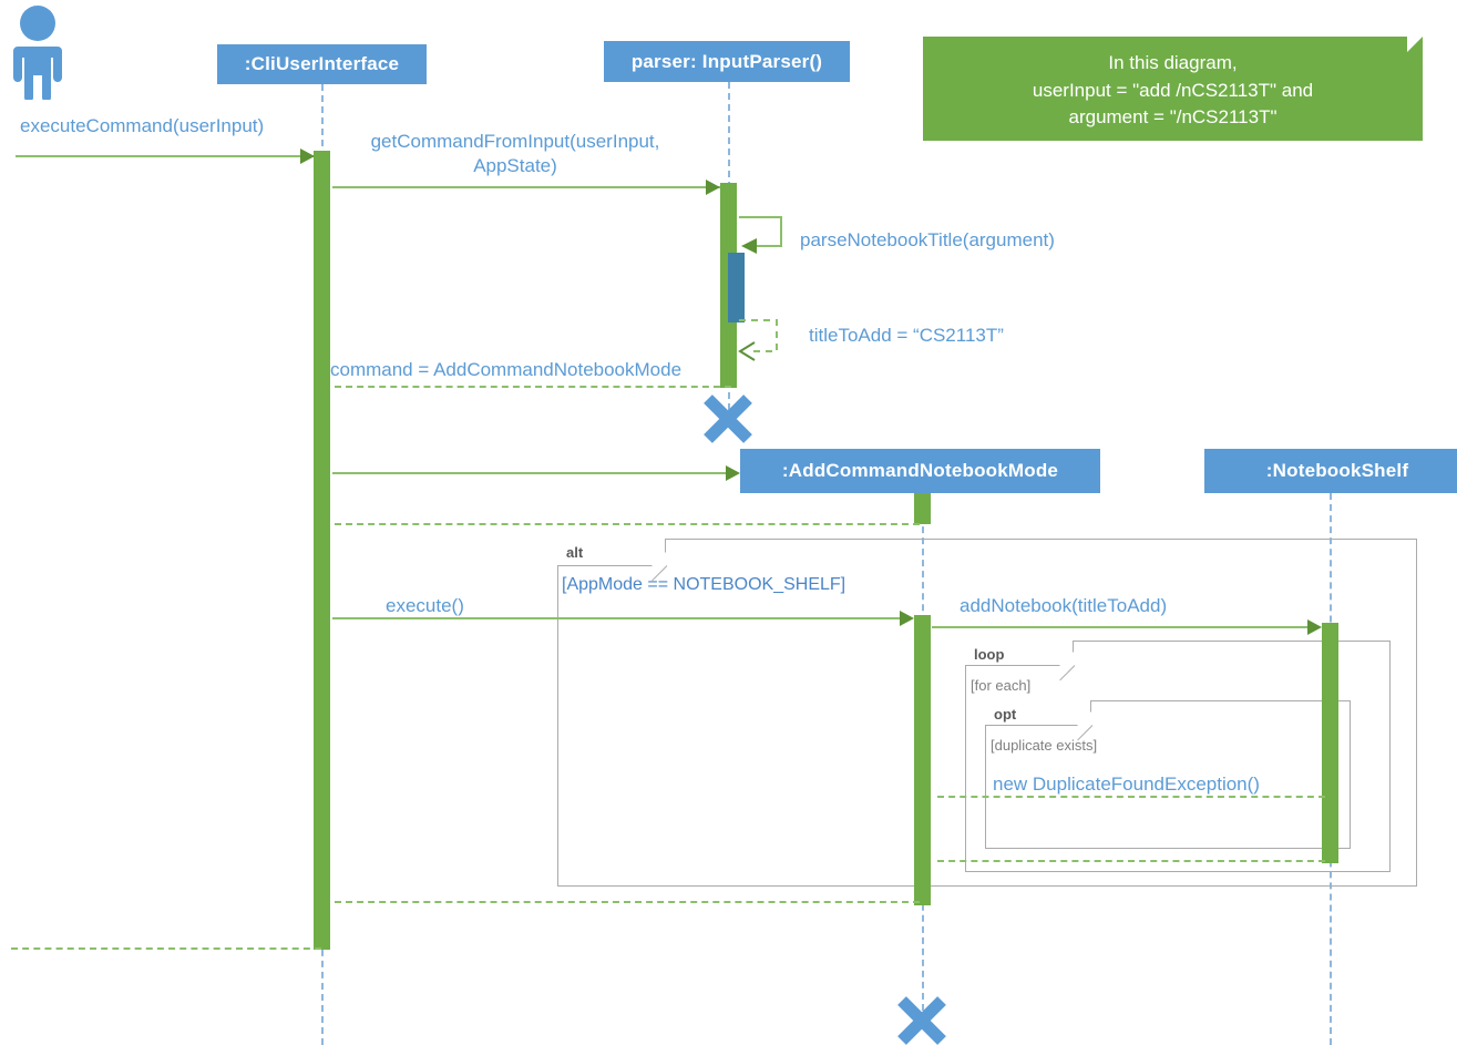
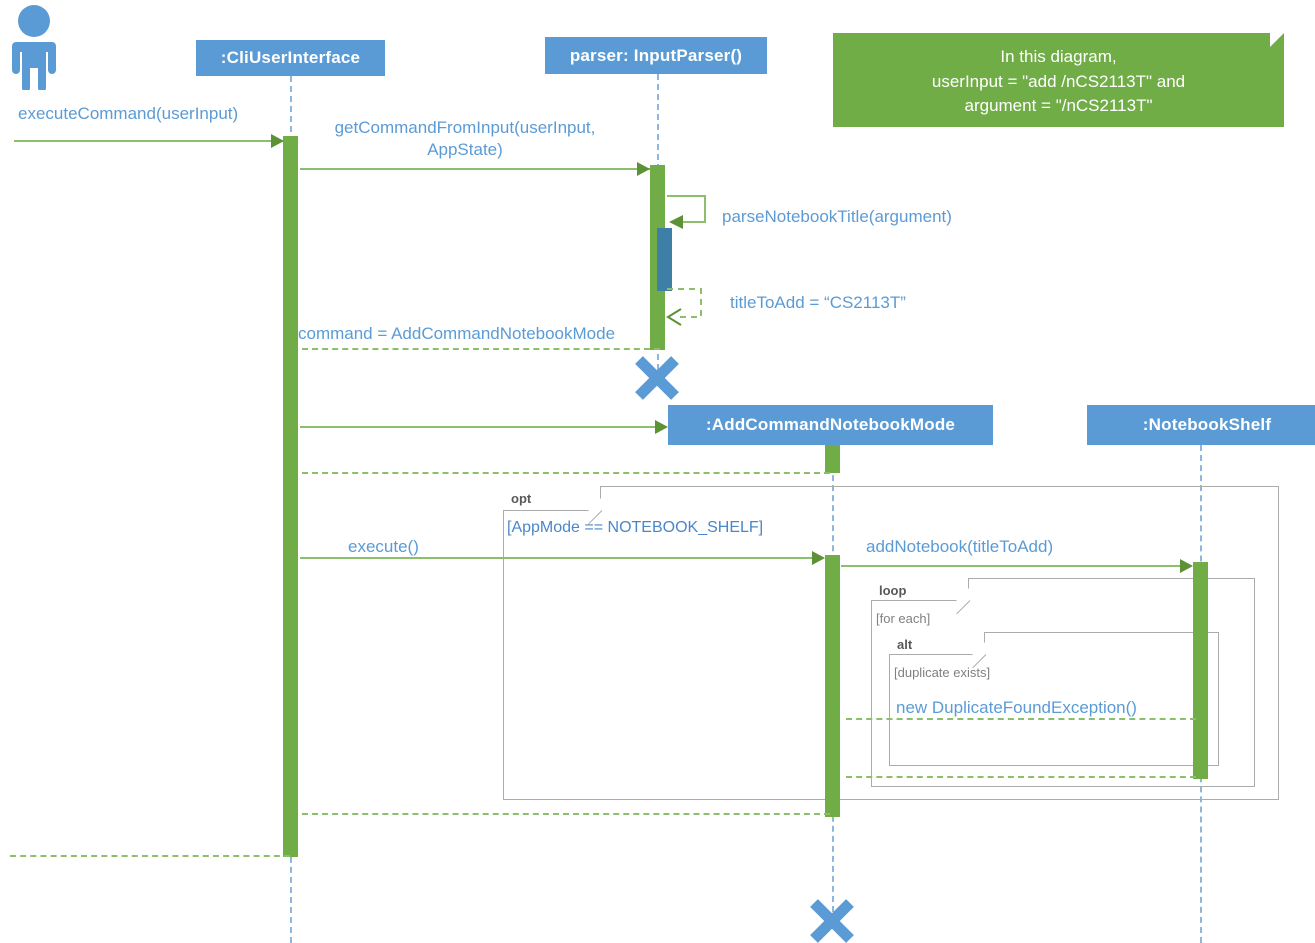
  :CliUserInterface
  parser: InputParser()
  :AddCommandNotebookMode
  :NotebookShelf
  In this diagram,
  userInput = "add /nCS2113T" and
  argument = "/nCS2113T"
- alt
+ opt
  [AppMode == NOTEBOOK_SHELF]
  loop
  [for each]
- opt
+ alt
  [duplicate exists]
  executeCommand(userInput)
  getCommandFromInput(userInput,
  AppState)
  parseNotebookTitle(argument)
  titleToAdd = “CS2113T”
  command = AddCommandNotebookMode
  execute()
  addNotebook(titleToAdd)
  new DuplicateFoundException()
